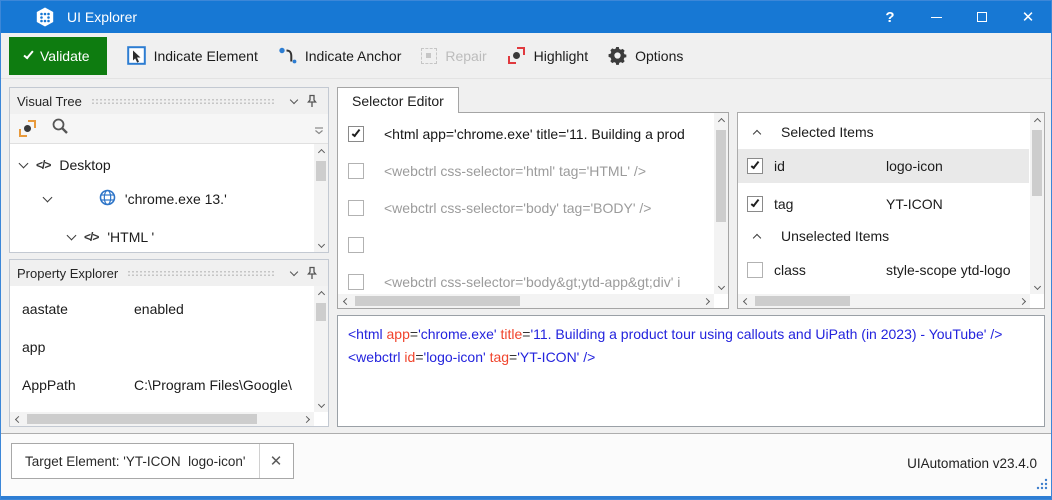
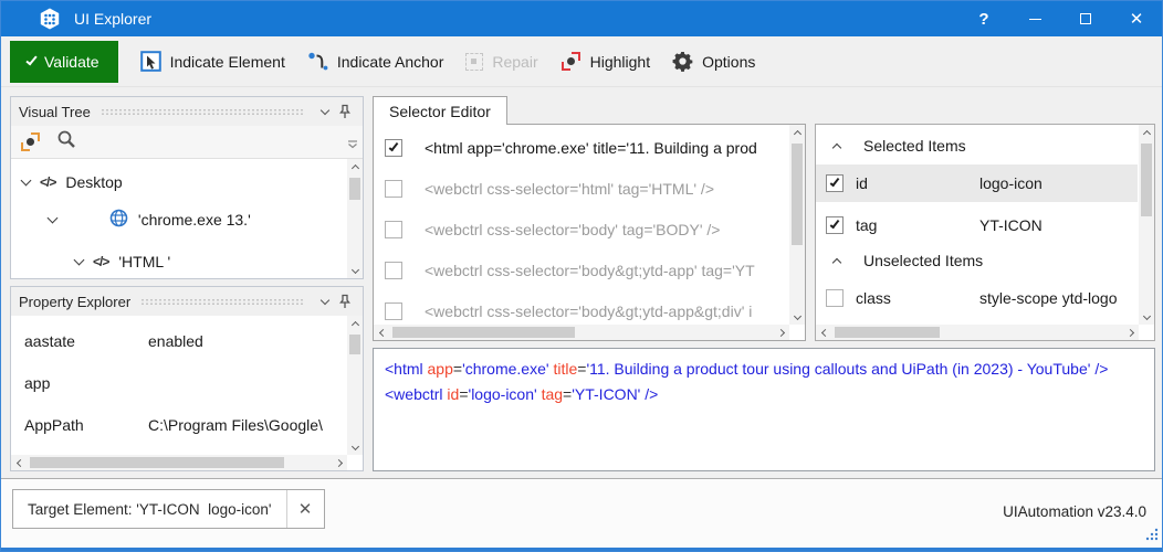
  UI Explorer
  ?
  ✕
  Validate
  Indicate Element
  Indicate Anchor
  Repair
  Highlight
  Options
  Visual Tree
  </>
  Desktop
  'chrome.exe 13.'
  </>
  'HTML '
  Property Explorer
  aastate
  enabled
  app
  AppPath
  C:\Program Files\Google\
  Selector Editor
  <html app='chrome.exe' title='11. Building a prod
  <webctrl css-selector='html' tag='HTML' />
  <webctrl css-selector='body' tag='BODY' />
+ <webctrl css-selector='body&gt;ytd-app' tag='YT
  <webctrl css-selector='body&gt;ytd-app&gt;div' i
  Selected Items
  id
  logo-icon
  tag
  YT-ICON
  Unselected Items
  class
  style-scope ytd-logo
  <html app='chrome.exe' title='11. Building a product tour using callouts and UiPath (in 2023) - YouTube' />
  <webctrl id='logo-icon' tag='YT-ICON' />
  Target Element: 'YT-ICON logo-icon'
  ✕
  UIAutomation v23.4.0
